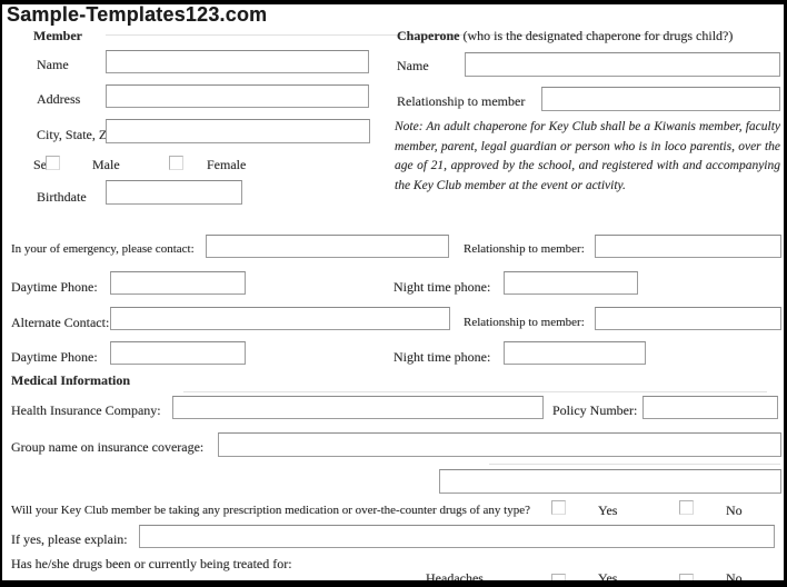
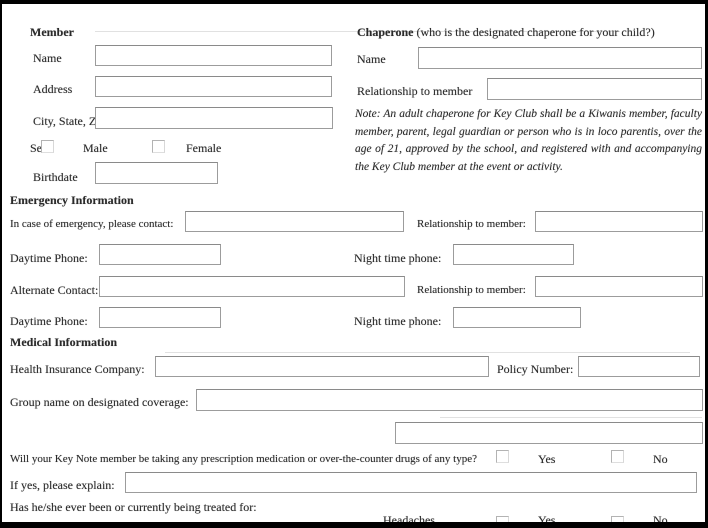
- Sample-Templates123.com
  Member
  Name
  Address
  City, State, Z
  Male
  Female
  Birthdate
- Chaperone (who is the designated chaperone for drugs child?)
+ Chaperone (who is the designated chaperone for your child?)
  Name
  Relationship to member
  Note: An adult chaperone for Key Club shall be a Kiwanis member, faculty member, parent, legal guardian or person who is in loco parentis, over the age of 21, approved by the school, and registered with and accompanying the Key Club member at the event or activity.
+ Emergency Information
- In your of emergency, please contact:
+ In case of emergency, please contact:
  Relationship to member:
  Daytime Phone:
  Night time phone:
  Alternate Contact:
  Relationship to member:
  Daytime Phone:
  Night time phone:
  Medical Information
  Health Insurance Company:
  Policy Number:
- Group name on insurance coverage:
+ Group name on designated coverage:
- Will your Key Club member be taking any prescription medication or over-the-counter drugs of any type?
+ Will your Key Note member be taking any prescription medication or over-the-counter drugs of any type?
  Yes
  No
  If yes, please explain:
- Has he/she drugs been or currently being treated for:
+ Has he/she ever been or currently being treated for:
  Headaches
  Yes
  No
